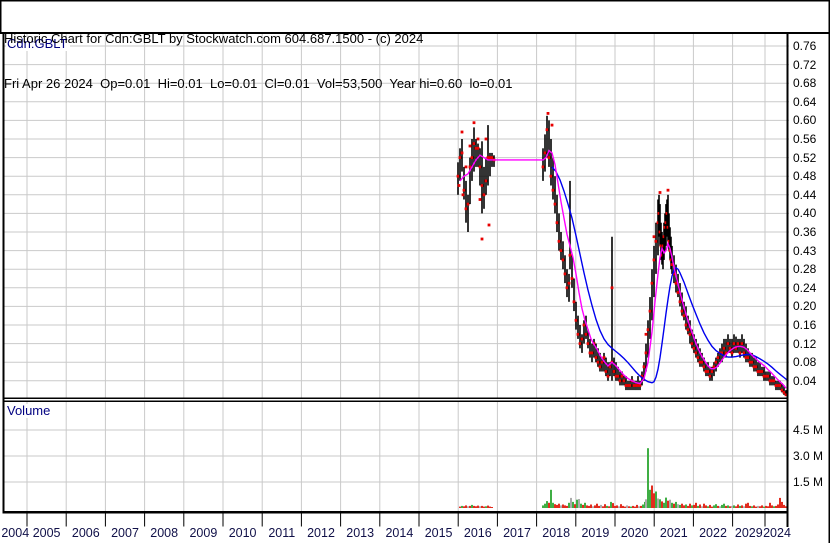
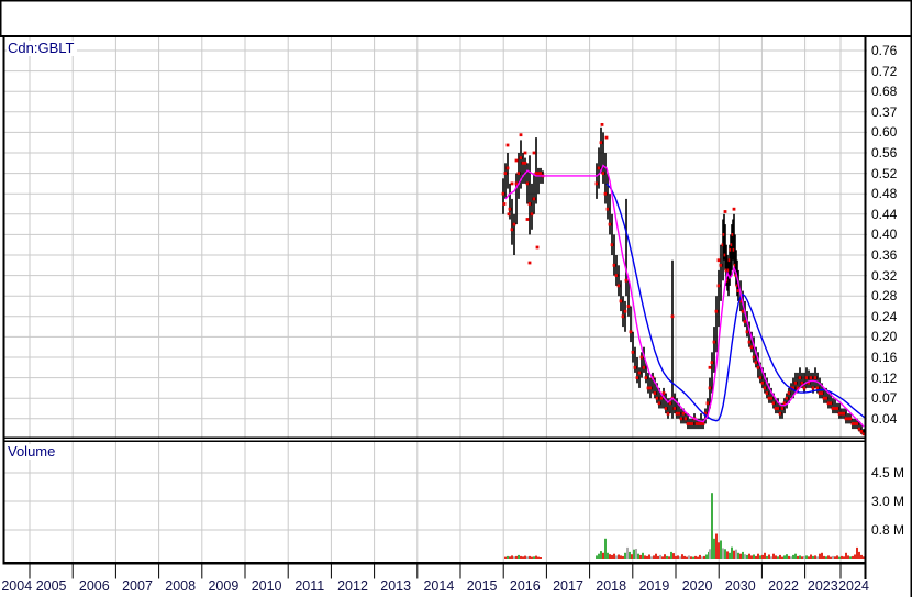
- Historic Chart for Cdn:GBLT by Stockwatch.com 604.687.1500 - (c) 2024
- Fri Apr 26 2024 Op=0.01 Hi=0.01 Lo=0.01 Cl=0.01 Vol=53,500 Year hi=0.60 lo=0.01
  Cdn:GBLT
  Volume
  0.76
  0.72
  0.68
- 0.64
+ 0.37
  0.60
  0.56
  0.52
  0.48
  0.44
  0.40
  0.36
- 0.43
+ 0.32
  0.28
  0.24
  0.20
  0.16
  0.12
- 0.08
+ 0.07
  0.04
  4.5 M
  3.0 M
- 1.5 M
+ 0.8 M
  2004
  2005
  2006
  2007
  2008
  2009
  2010
  2011
  2012
  2013
  2014
  2015
  2016
  2017
  2018
  2019
  2020
- 2021
+ 2030
  2022
- 2029
+ 2023
  2024
